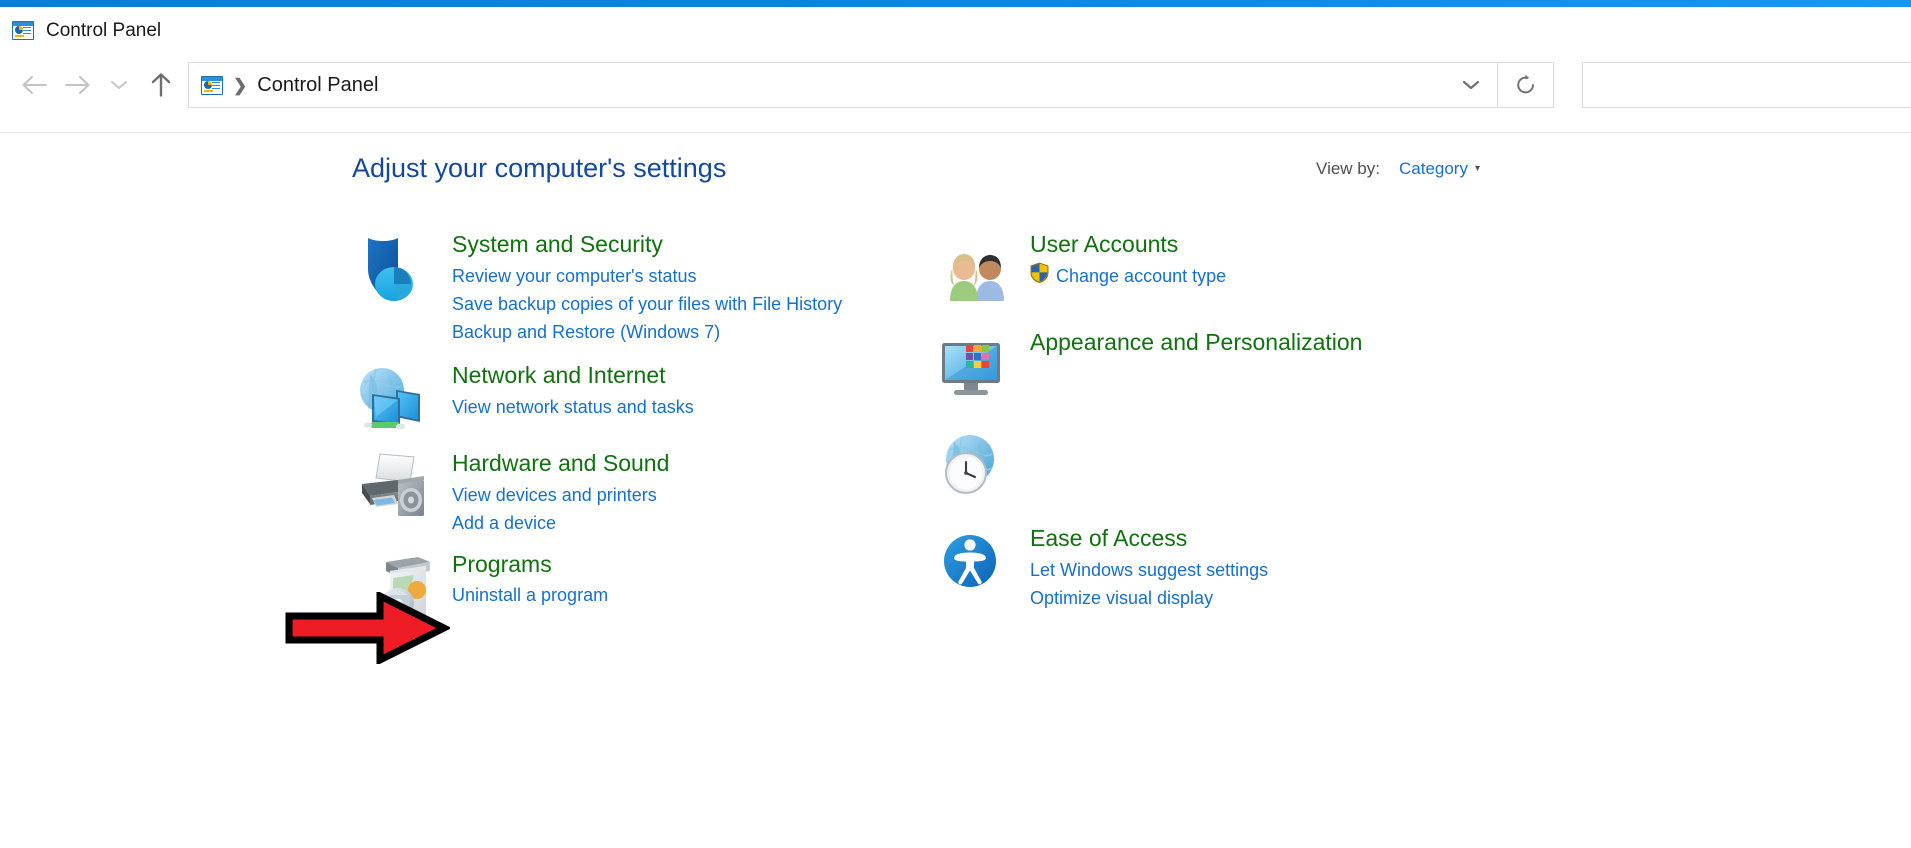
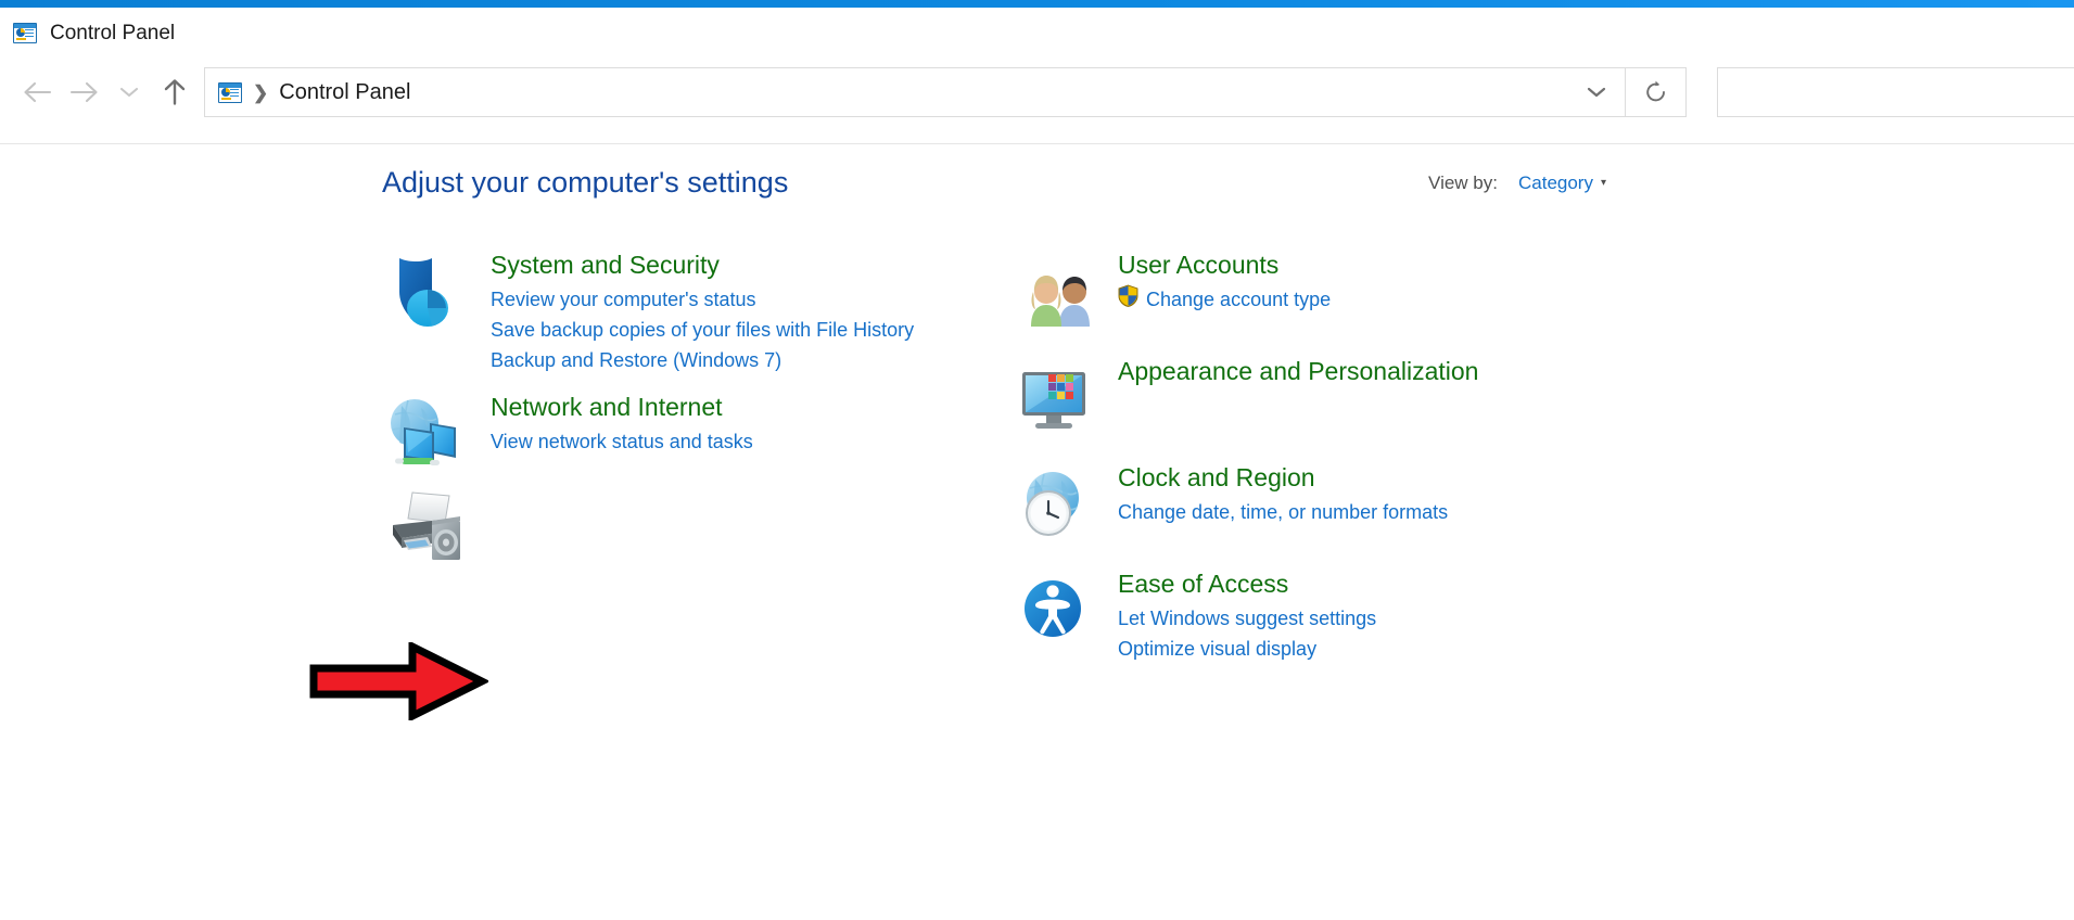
  Control Panel
  ❯
  Control Panel
  Adjust your computer's settings
  View by:
  Category
  ▾
  System and Security
  Review your computer's status
  Save backup copies of your files with File History
  Backup and Restore (Windows 7)
  Network and Internet
  View network status and tasks
- Hardware and Sound
- View devices and printers
- Add a device
- Programs
- Uninstall a program
  User Accounts
  Change account type
  Appearance and Personalization
+ Clock and Region
+ Change date, time, or number formats
  Ease of Access
  Let Windows suggest settings
  Optimize visual display
